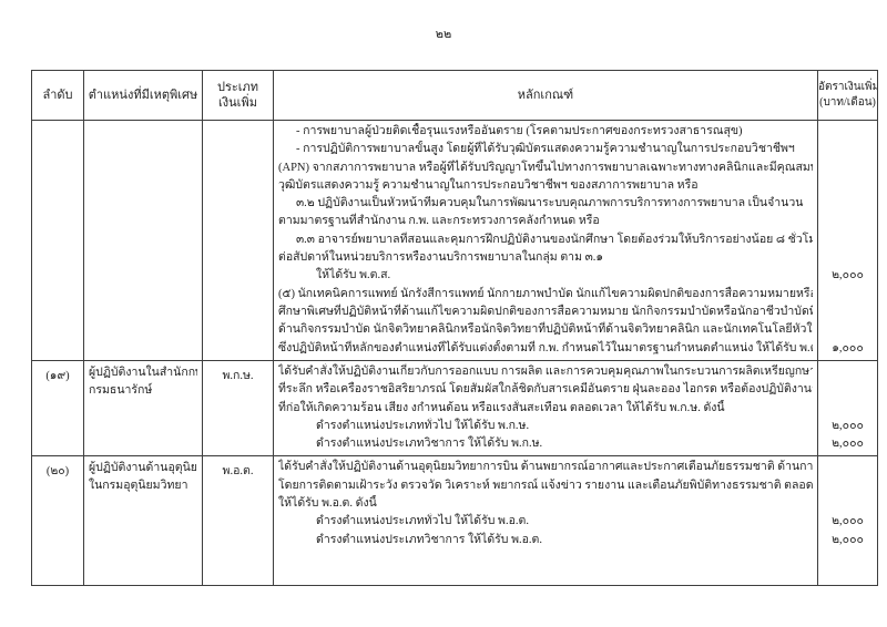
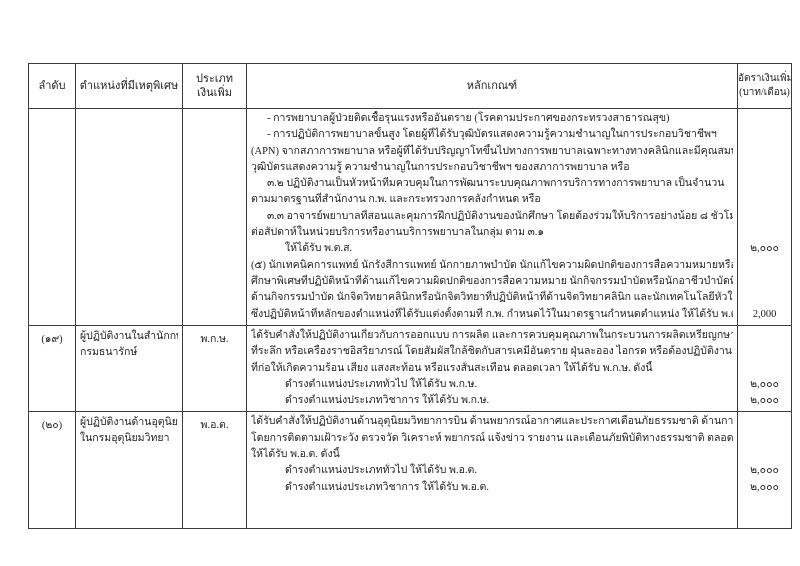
- ๒๒
  ลำดับ	ตำแหน่งที่มีเหตุพิเศษ	ประเภท เงินเพิ่ม	หลักเกณฑ์	อัตราเงินเพิ่ม (บาท/เดือน)
- 			- การพยาบาลผู้ป่วยติดเชื้อรุนแรงหรืออันตราย (โรคตามประกาศของกระทรวงสาธารณสุข)- การปฏิบัติการพยาบาลขั้นสูง โดยผู้ที่ได้รับวุฒิบัตรแสดงความรู้ความชำนาญในการประกอบวิชาชีพฯ(APN) จากสภาการพยาบาล หรือผู้ที่ได้รับปริญญาโทขึ้นไปทางการพยาบาลเฉพาะทางทางคลินิกและมีคุณสมวุฒิบัตรแสดงความรู้ ความชำนาญในการประกอบวิชาชีพฯ ของสภาการพยาบาล หรือ๓.๒ ปฏิบัติงานเป็นหัวหน้าทีมควบคุมในการพัฒนาระบบคุณภาพการบริการทางการพยาบาล เป็นจำนวนตามมาตรฐานที่สำนักงาน ก.พ. และกระทรวงการคลังกำหนด หรือ๓.๓ อาจารย์พยาบาลที่สอนและคุมการฝึกปฏิบัติงานของนักศึกษา โดยต้องร่วมให้บริการอย่างน้อย ๘ ชั่วโมต่อสัปดาห์ในหน่วยบริการหรืองานบริการพยาบาลในกลุ่ม ตาม ๓.๑ให้ได้รับ พ.ต.ส.(๕) นักเทคนิคการแพทย์ นักรังสีการแพทย์ นักกายภาพบำบัด นักแก้ไขความผิดปกติของการสื่อความหมายหรืศึกษาพิเศษที่ปฏิบัติหน้าที่ด้านแก้ไขความผิดปกติของการสื่อความหมาย นักกิจกรรมบำบัดหรือนักอาชีวบำบัดด้านกิจกรรมบำบัด นักจิตวิทยาคลินิกหรือนักจิตวิทยาที่ปฏิบัติหน้าที่ด้านจิตวิทยาคลินิก และนักเทคโนโลยีหัวใซึ่งปฏิบัติหน้าที่หลักของตำแหน่งที่ได้รับแต่งตั้งตามที่ ก.พ. กำหนดไว้ในมาตรฐานกำหนดตำแหน่ง ให้ได้รับ พ.	๒,๐๐๐ ๑,๐๐๐
+ 			- การพยาบาลผู้ป่วยติดเชื้อรุนแรงหรืออันตราย (โรคตามประกาศของกระทรวงสาธารณสุข)- การปฏิบัติการพยาบาลขั้นสูง โดยผู้ที่ได้รับวุฒิบัตรแสดงความรู้ความชำนาญในการประกอบวิชาชีพฯ(APN) จากสภาการพยาบาล หรือผู้ที่ได้รับปริญญาโทขึ้นไปทางการพยาบาลเฉพาะทางทางคลินิกและมีคุณสมวุฒิบัตรแสดงความรู้ ความชำนาญในการประกอบวิชาชีพฯ ของสภาการพยาบาล หรือ๓.๒ ปฏิบัติงานเป็นหัวหน้าทีมควบคุมในการพัฒนาระบบคุณภาพการบริการทางการพยาบาล เป็นจำนวนตามมาตรฐานที่สำนักงาน ก.พ. และกระทรวงการคลังกำหนด หรือ๓.๓ อาจารย์พยาบาลที่สอนและคุมการฝึกปฏิบัติงานของนักศึกษา โดยต้องร่วมให้บริการอย่างน้อย ๘ ชั่วโมต่อสัปดาห์ในหน่วยบริการหรืองานบริการพยาบาลในกลุ่ม ตาม ๓.๑ให้ได้รับ พ.ต.ส.(๕) นักเทคนิคการแพทย์ นักรังสีการแพทย์ นักกายภาพบำบัด นักแก้ไขความผิดปกติของการสื่อความหมายหรืศึกษาพิเศษที่ปฏิบัติหน้าที่ด้านแก้ไขความผิดปกติของการสื่อความหมาย นักกิจกรรมบำบัดหรือนักอาชีวบำบัดด้านกิจกรรมบำบัด นักจิตวิทยาคลินิกหรือนักจิตวิทยาที่ปฏิบัติหน้าที่ด้านจิตวิทยาคลินิก และนักเทคโนโลยีหัวใซึ่งปฏิบัติหน้าที่หลักของตำแหน่งที่ได้รับแต่งตั้งตามที่ ก.พ. กำหนดไว้ในมาตรฐานกำหนดตำแหน่ง ให้ได้รับ พ.	๒,๐๐๐ 2,000
- (๑๙)	ผู้ปฏิบัติงานในสำนักกกรมธนารักษ์	พ.ก.ษ.	ได้รับคำสั่งให้ปฏิบัติงานเกี่ยวกับการออกแบบ การผลิต และการควบคุมคุณภาพในกระบวนการผลิตเหรียญกษที่ระลึก หรือเครื่องราชอิสริยาภรณ์ โดยสัมผัสใกล้ชิดกับสารเคมีอันตราย ฝุ่นละออง ไอกรด หรือต้องปฏิบัติงานที่ก่อให้เกิดความร้อน เสียง งกำหนด้อน หรือแรงสั่นสะเทือน ตลอดเวลา ให้ได้รับ พ.ก.ษ. ดังนี้ดำรงตำแหน่งประเภททั่วไป ให้ได้รับ พ.ก.ษ.ดำรงตำแหน่งประเภทวิชาการ ให้ได้รับ พ.ก.ษ.	๒,๐๐๐๒,๐๐๐
+ (๑๙)	ผู้ปฏิบัติงานในสำนักกกรมธนารักษ์	พ.ก.ษ.	ได้รับคำสั่งให้ปฏิบัติงานเกี่ยวกับการออกแบบ การผลิต และการควบคุมคุณภาพในกระบวนการผลิตเหรียญกษที่ระลึก หรือเครื่องราชอิสริยาภรณ์ โดยสัมผัสใกล้ชิดกับสารเคมีอันตราย ฝุ่นละออง ไอกรด หรือต้องปฏิบัติงานที่ก่อให้เกิดความร้อน เสียง แสงสะท้อน หรือแรงสั่นสะเทือน ตลอดเวลา ให้ได้รับ พ.ก.ษ. ดังนี้ดำรงตำแหน่งประเภททั่วไป ให้ได้รับ พ.ก.ษ.ดำรงตำแหน่งประเภทวิชาการ ให้ได้รับ พ.ก.ษ.	๒,๐๐๐๒,๐๐๐
  (๒๐)	ผู้ปฏิบัติงานด้านอุตุนิยในกรมอุตุนิยมวิทยา	พ.อ.ต.	ได้รับคำสั่งให้ปฏิบัติงานด้านอุตุนิยมวิทยาการบิน ด้านพยากรณ์อากาศและประกาศเตือนภัยธรรมชาติ ด้านกาโดยการติดตามเฝ้าระวัง ตรวจวัด วิเคราะห์ พยากรณ์ แจ้งข่าว รายงาน และเตือนภัยพิบัติทางธรรมชาติ ตลอดให้ได้รับ พ.อ.ต. ดังนี้ดำรงตำแหน่งประเภททั่วไป ให้ได้รับ พ.อ.ต.ดำรงตำแหน่งประเภทวิชาการ ให้ได้รับ พ.อ.ต.	๒,๐๐๐๒,๐๐๐
